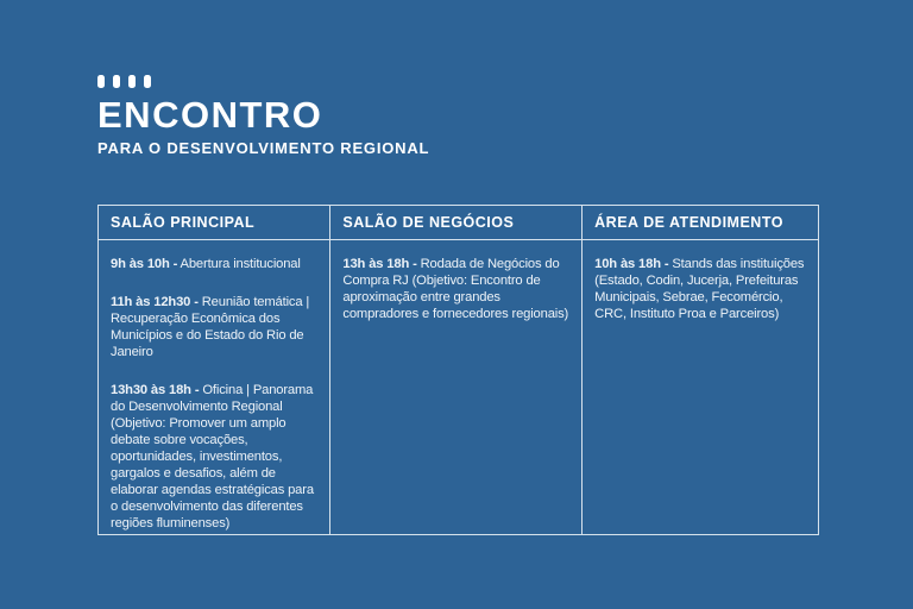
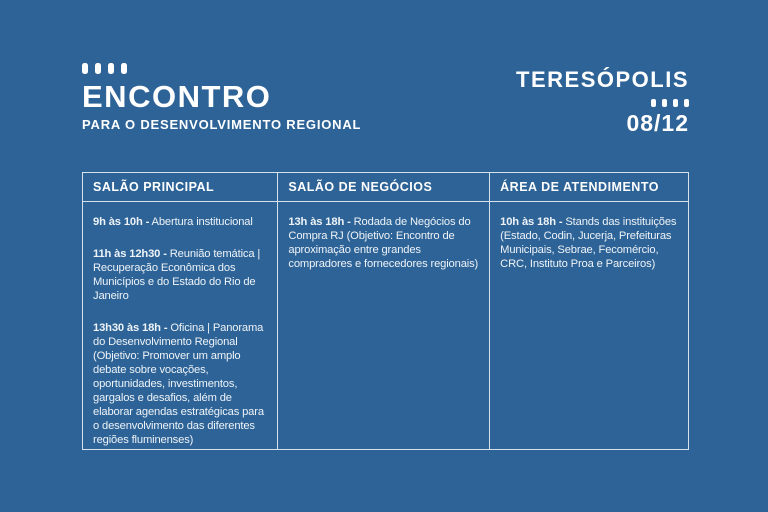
  ENCONTRO
  PARA O DESENVOLVIMENTO REGIONAL
+ TERESÓPOLIS
+ 08/12
  SALÃO PRINCIPAL
  SALÃO DE NEGÓCIOS
  ÁREA DE ATENDIMENTO
  9h às 10h - Abertura institucional
  11h às 12h30 - Reunião temática | Recuperação Econômica dos Municípios e do Estado do Rio de Janeiro
  13h30 às 18h - Oficina | Panorama do Desenvolvimento Regional (Objetivo: Promover um amplo debate sobre vocações, oportunidades, investimentos, gargalos e desafios, além de elaborar agendas estratégicas para o desenvolvimento das diferentes regiões fluminenses)
  13h às 18h - Rodada de Negócios do Compra RJ (Objetivo: Encontro de aproximação entre grandes compradores e fornecedores regionais)
  10h às 18h - Stands das instituições (Estado, Codin, Jucerja, Prefeituras Municipais, Sebrae, Fecomércio, CRC, Instituto Proa e Parceiros)
